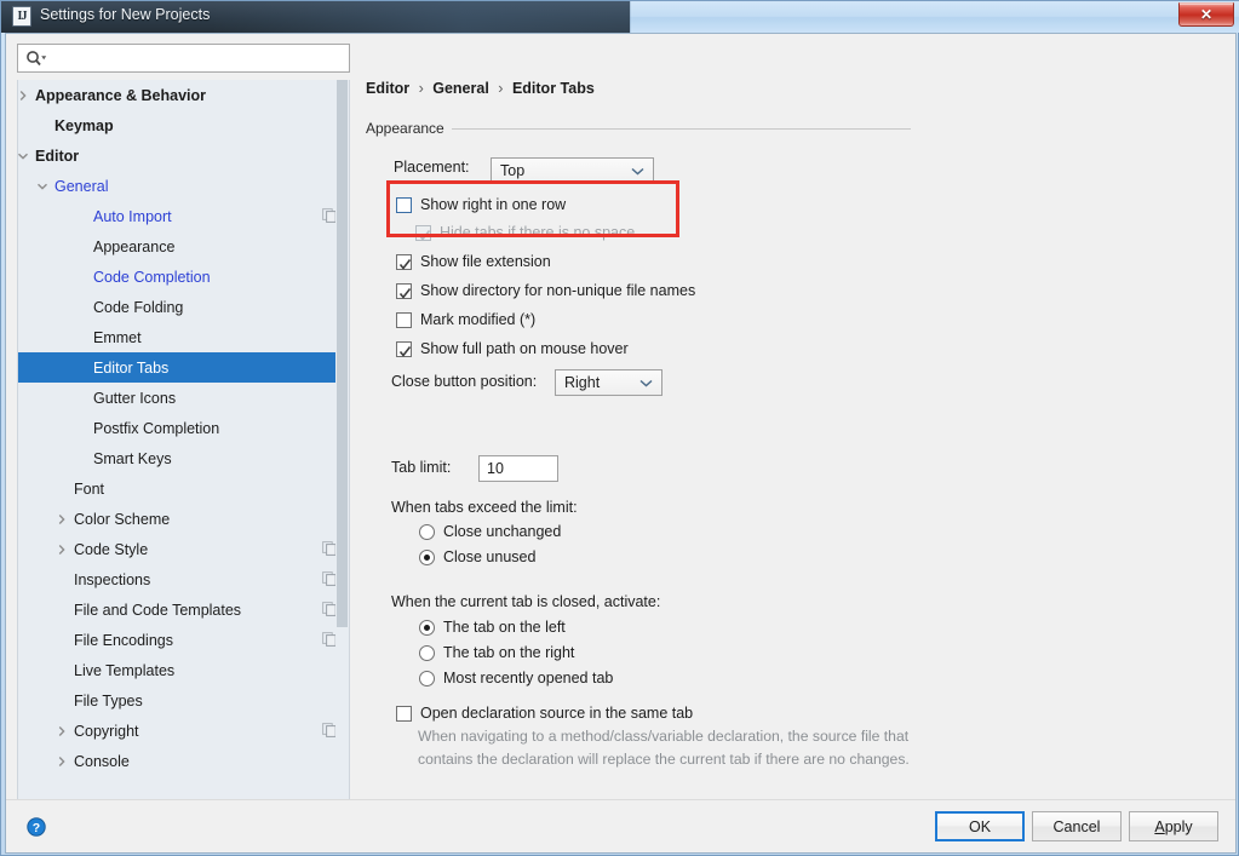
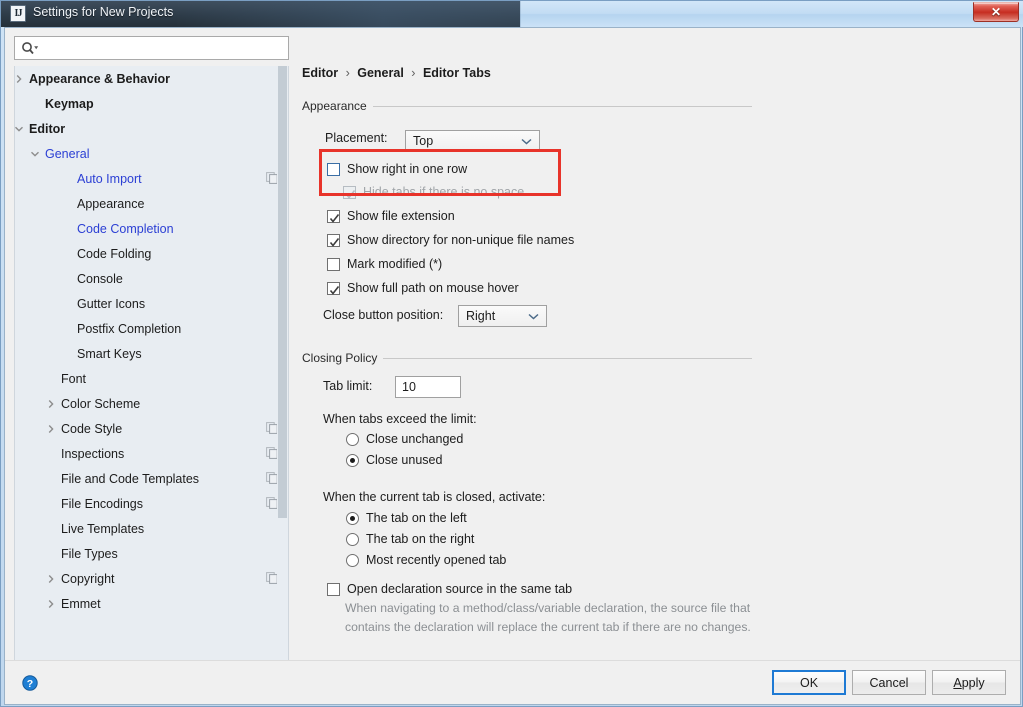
  IJ
  Settings for New Projects
  ✕
  Appearance & Behavior
  Keymap
  Editor
  General
  Auto Import
  Appearance
  Code Completion
  Code Folding
- Emmet
+ Console
- Editor Tabs
  Gutter Icons
  Postfix Completion
  Smart Keys
  Font
  Color Scheme
  Code Style
  Inspections
  File and Code Templates
  File Encodings
  Live Templates
  File Types
  Copyright
- Console
+ Emmet
  Editor › General › Editor Tabs
  Appearance
  Placement:
  Top
  Show right in one row
  Hide tabs if there is no space
  Show file extension
  Show directory for non-unique file names
  Mark modified (*)
  Show full path on mouse hover
  Close button position:
  Right
+ Closing Policy
  Tab limit:
  10
  When tabs exceed the limit:
  Close unchanged
  Close unused
  When the current tab is closed, activate:
  The tab on the left
  The tab on the right
  Most recently opened tab
  Open declaration source in the same tab
  When navigating to a method/class/variable declaration, the source file that contains the declaration will replace the current tab if there are no changes.
  ?
  OK
  Cancel
  Apply
